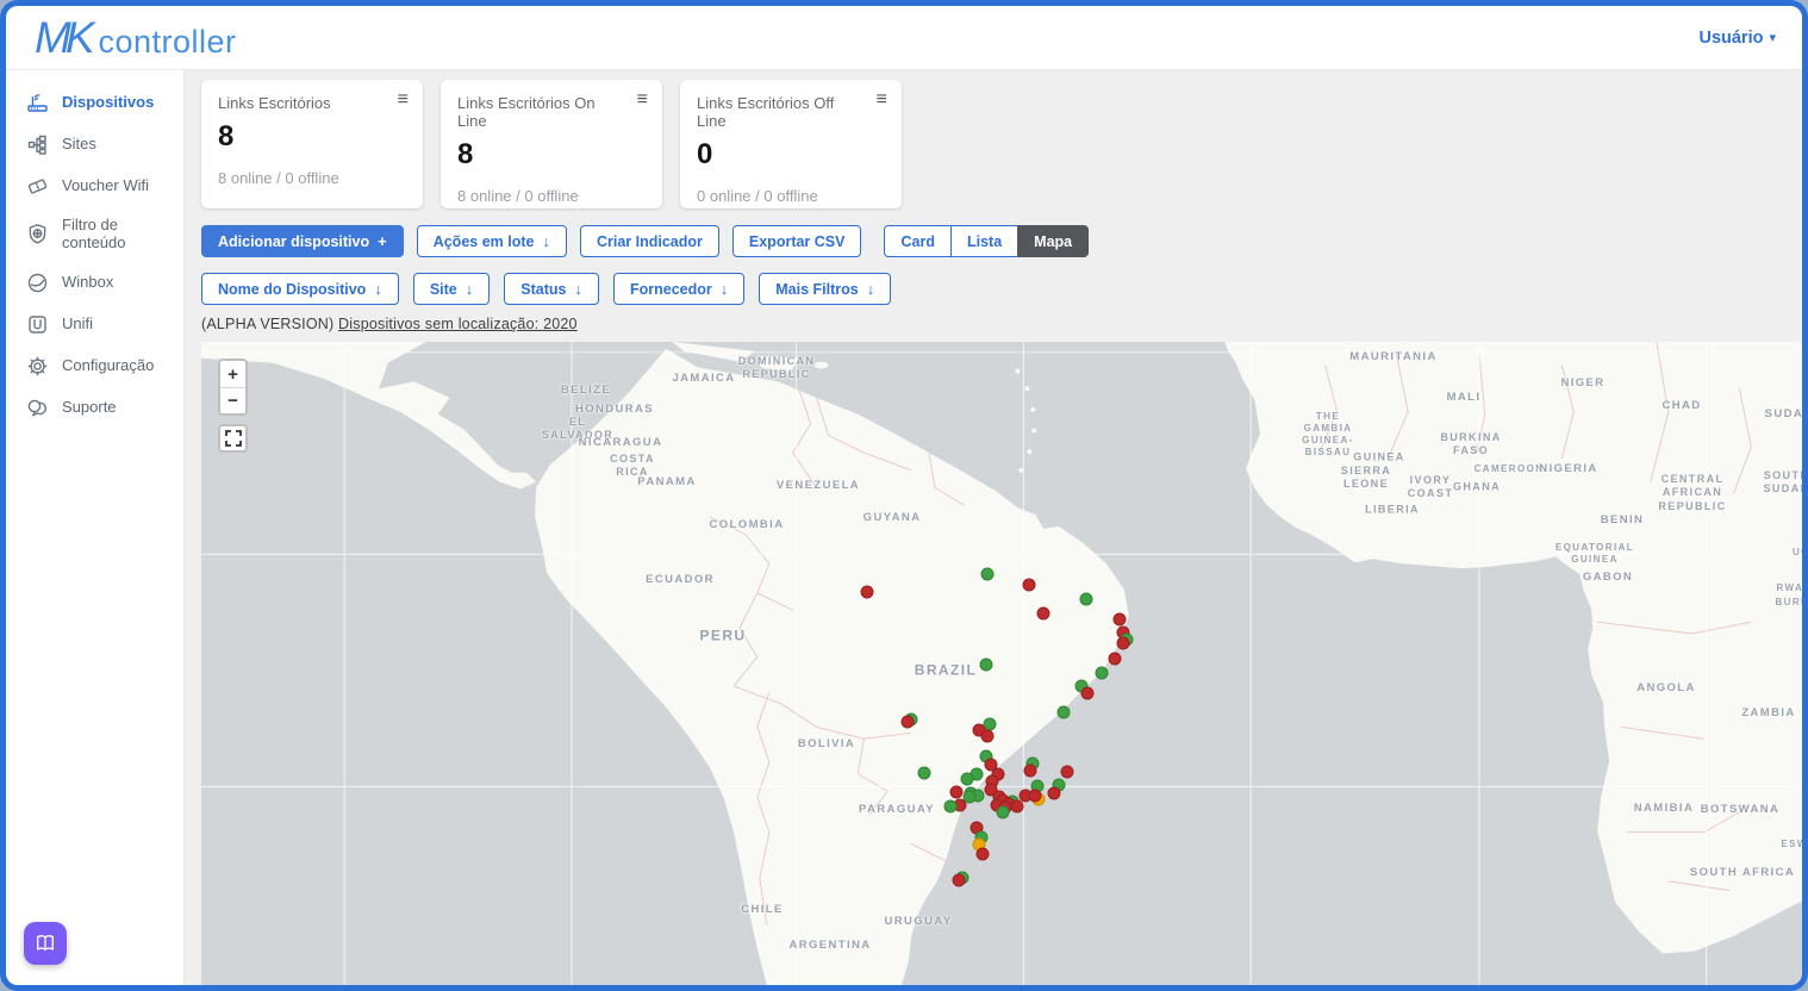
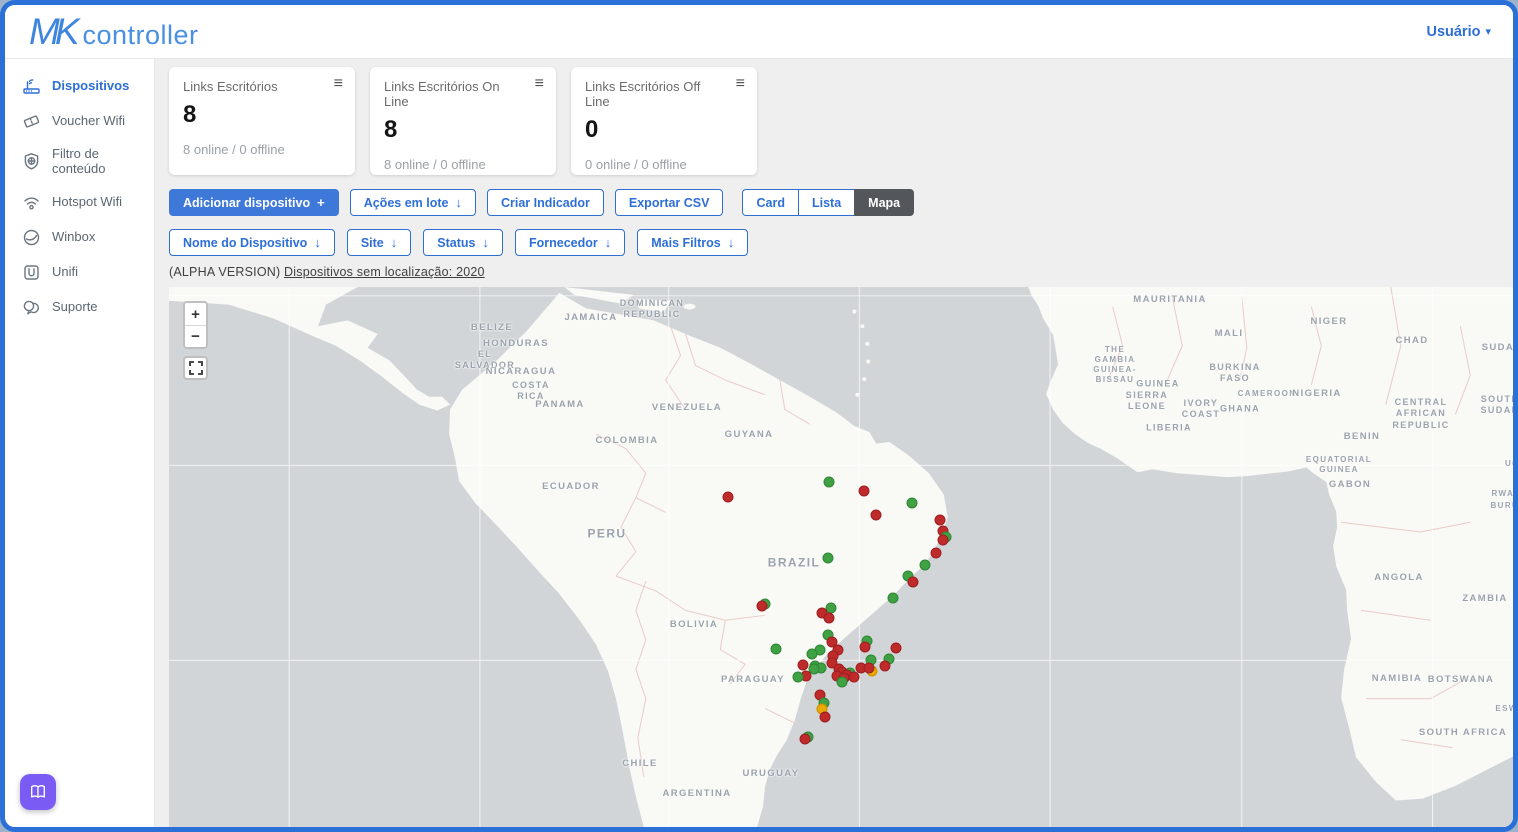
  MK
  controller
  Usuário
  ▾
  Dispositivos
- Sites
  Voucher Wifi
  Filtro de conteúdo
+ Hotspot Wifi
  Winbox
  Unifi
- Configuração
  Suporte
  Links Escritórios
  ≡
  8
  8 online / 0 offline
  Links Escritórios On Line
  ≡
  8
  8 online / 0 offline
  Links Escritórios Off Line
  ≡
  0
  0 online / 0 offline
  Adicionar dispositivo
  +
  Ações em lote
  ↓
  Criar Indicador
  Exportar CSV
  Card
  Lista
  Mapa
  Nome do Dispositivo
  ↓
  Site
  ↓
  Status
  ↓
  Fornecedor
  ↓
  Mais Filtros
  ↓
  (ALPHA VERSION) Dispositivos sem localização: 2020
  +
  −
  BELIZE
  HONDURAS
  EL
  SALVADOR
  NICARAGUA
  COSTA
  RICA
  PANAMA
  JAMAICA
  DOMINICAN
  REPUBLIC
  VENEZUELA
  COLOMBIA
  GUYANA
  ECUADOR
  PERU
  BRAZIL
  BOLIVIA
  PARAGUAY
  CHILE
  ARGENTINA
  URUGUAY
  MAURITANIA
  MALI
  NIGER
  CHAD
  SUDA
  THE
  GAMBIA
  GUINEA-
  BISSAU
  BURKINA
  FASO
  GUINEA
  SIERRA
  LEONE
  IVORY
  COAST
  GHANA
  CAMEROON
  NIGERIA
  CENTRAL
  AFRICAN
  REPUBLIC
  SOUT
  SUDA
  LIBERIA
  BENIN
  EQUATORIAL
  GUINEA
  GABON
  ANGOLA
  ZAMBIA
  NAMIBIA
  BOTSWANA
  SOUTH AFRICA
